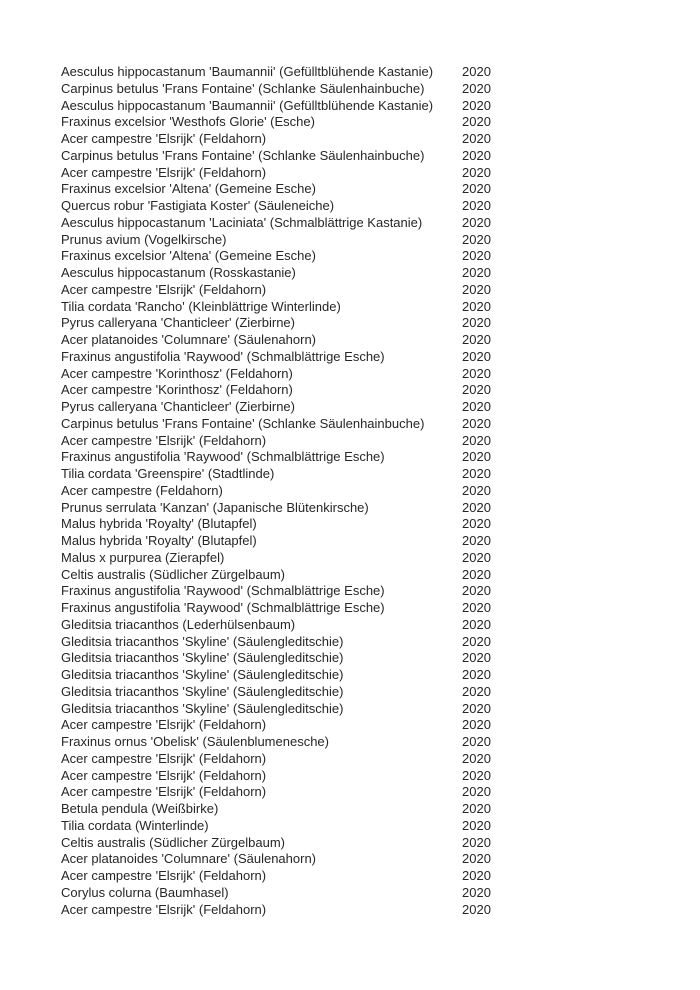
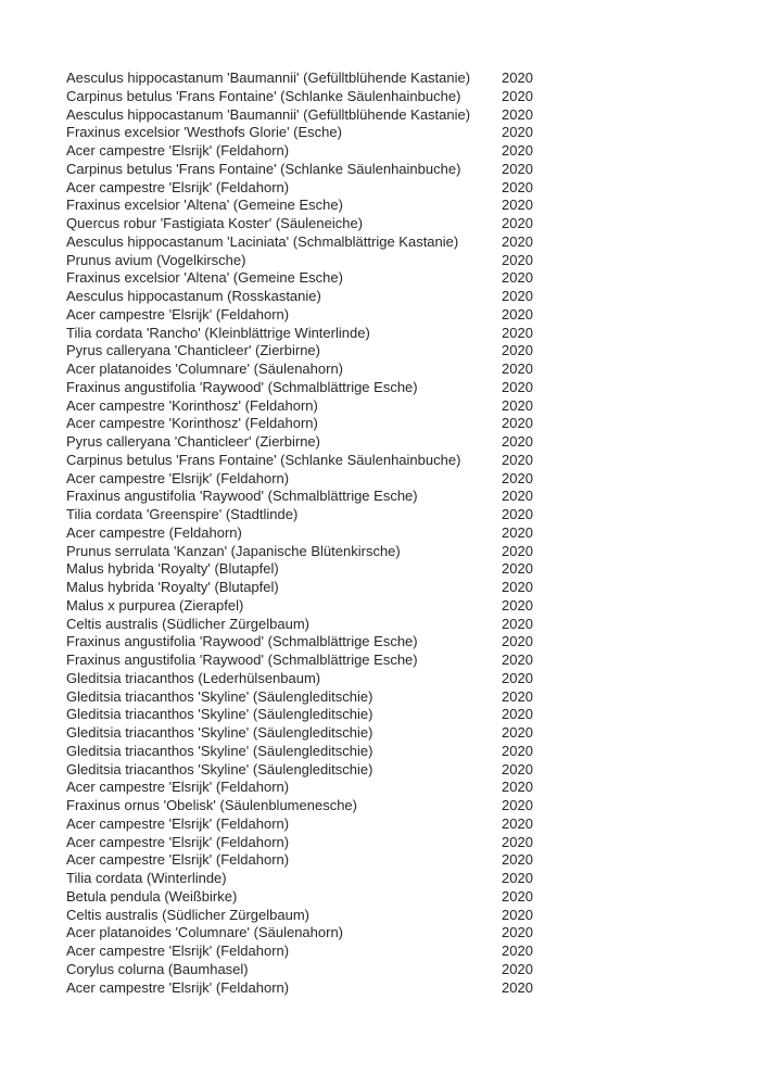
  Aesculus hippocastanum 'Baumannii' (Gefülltblühende Kastanie)
  2020
  Carpinus betulus 'Frans Fontaine' (Schlanke Säulenhainbuche)
  2020
  Aesculus hippocastanum 'Baumannii' (Gefülltblühende Kastanie)
  2020
  Fraxinus excelsior 'Westhofs Glorie' (Esche)
  2020
  Acer campestre 'Elsrijk' (Feldahorn)
  2020
  Carpinus betulus 'Frans Fontaine' (Schlanke Säulenhainbuche)
  2020
  Acer campestre 'Elsrijk' (Feldahorn)
  2020
  Fraxinus excelsior 'Altena' (Gemeine Esche)
  2020
  Quercus robur 'Fastigiata Koster' (Säuleneiche)
  2020
  Aesculus hippocastanum 'Laciniata' (Schmalblättrige Kastanie)
  2020
  Prunus avium (Vogelkirsche)
  2020
  Fraxinus excelsior 'Altena' (Gemeine Esche)
  2020
  Aesculus hippocastanum (Rosskastanie)
  2020
  Acer campestre 'Elsrijk' (Feldahorn)
  2020
  Tilia cordata 'Rancho' (Kleinblättrige Winterlinde)
  2020
  Pyrus calleryana 'Chanticleer' (Zierbirne)
  2020
  Acer platanoides 'Columnare' (Säulenahorn)
  2020
  Fraxinus angustifolia 'Raywood' (Schmalblättrige Esche)
  2020
  Acer campestre 'Korinthosz' (Feldahorn)
  2020
  Acer campestre 'Korinthosz' (Feldahorn)
  2020
  Pyrus calleryana 'Chanticleer' (Zierbirne)
  2020
  Carpinus betulus 'Frans Fontaine' (Schlanke Säulenhainbuche)
  2020
  Acer campestre 'Elsrijk' (Feldahorn)
  2020
  Fraxinus angustifolia 'Raywood' (Schmalblättrige Esche)
  2020
  Tilia cordata 'Greenspire' (Stadtlinde)
  2020
  Acer campestre (Feldahorn)
  2020
  Prunus serrulata 'Kanzan' (Japanische Blütenkirsche)
  2020
  Malus hybrida 'Royalty' (Blutapfel)
  2020
  Malus hybrida 'Royalty' (Blutapfel)
  2020
  Malus x purpurea (Zierapfel)
  2020
  Celtis australis (Südlicher Zürgelbaum)
  2020
  Fraxinus angustifolia 'Raywood' (Schmalblättrige Esche)
  2020
  Fraxinus angustifolia 'Raywood' (Schmalblättrige Esche)
  2020
  Gleditsia triacanthos (Lederhülsenbaum)
  2020
  Gleditsia triacanthos 'Skyline' (Säulengleditschie)
  2020
  Gleditsia triacanthos 'Skyline' (Säulengleditschie)
  2020
  Gleditsia triacanthos 'Skyline' (Säulengleditschie)
  2020
  Gleditsia triacanthos 'Skyline' (Säulengleditschie)
  2020
  Gleditsia triacanthos 'Skyline' (Säulengleditschie)
  2020
  Acer campestre 'Elsrijk' (Feldahorn)
  2020
  Fraxinus ornus 'Obelisk' (Säulenblumenesche)
  2020
  Acer campestre 'Elsrijk' (Feldahorn)
  2020
  Acer campestre 'Elsrijk' (Feldahorn)
  2020
  Acer campestre 'Elsrijk' (Feldahorn)
  2020
- Betula pendula (Weißbirke)
+ Tilia cordata (Winterlinde)
  2020
- Tilia cordata (Winterlinde)
+ Betula pendula (Weißbirke)
  2020
  Celtis australis (Südlicher Zürgelbaum)
  2020
  Acer platanoides 'Columnare' (Säulenahorn)
  2020
  Acer campestre 'Elsrijk' (Feldahorn)
  2020
  Corylus colurna (Baumhasel)
  2020
  Acer campestre 'Elsrijk' (Feldahorn)
  2020
